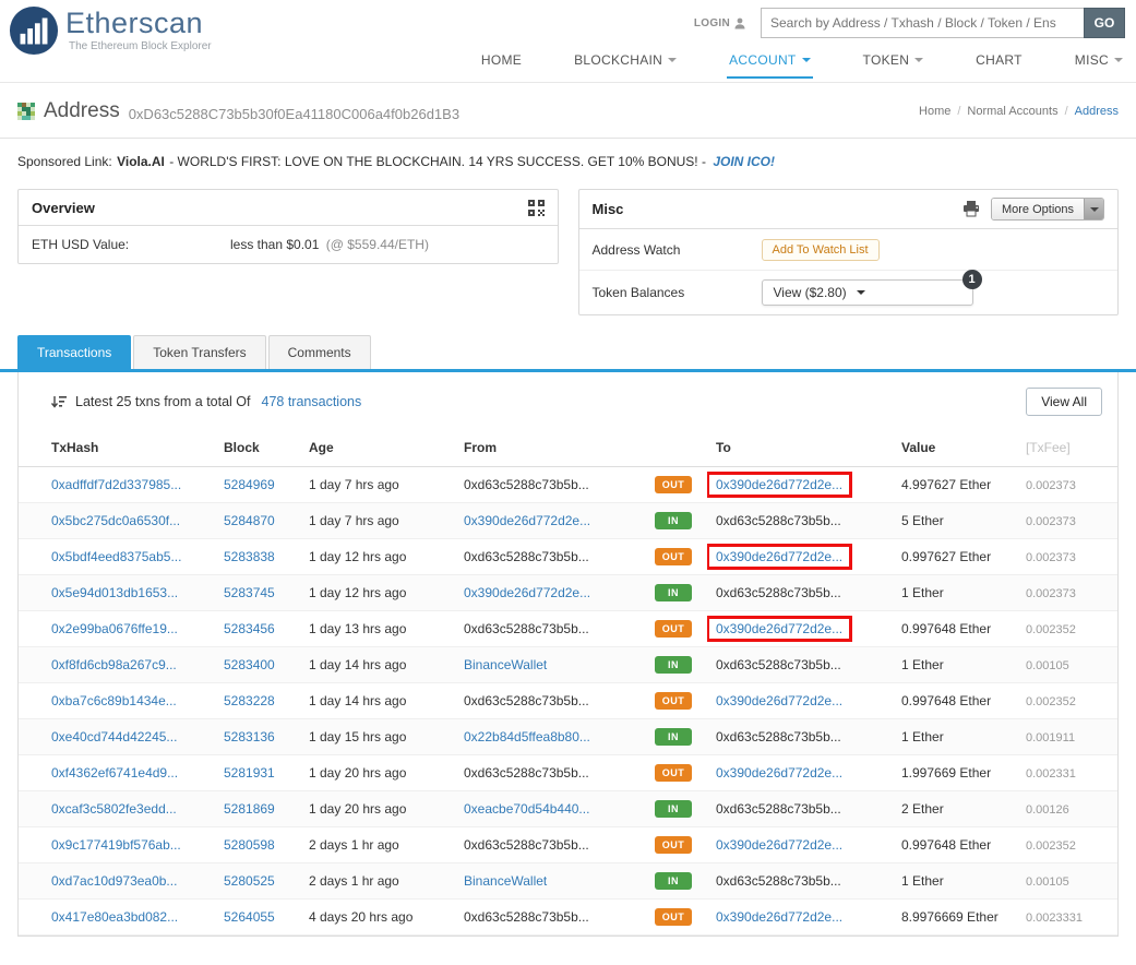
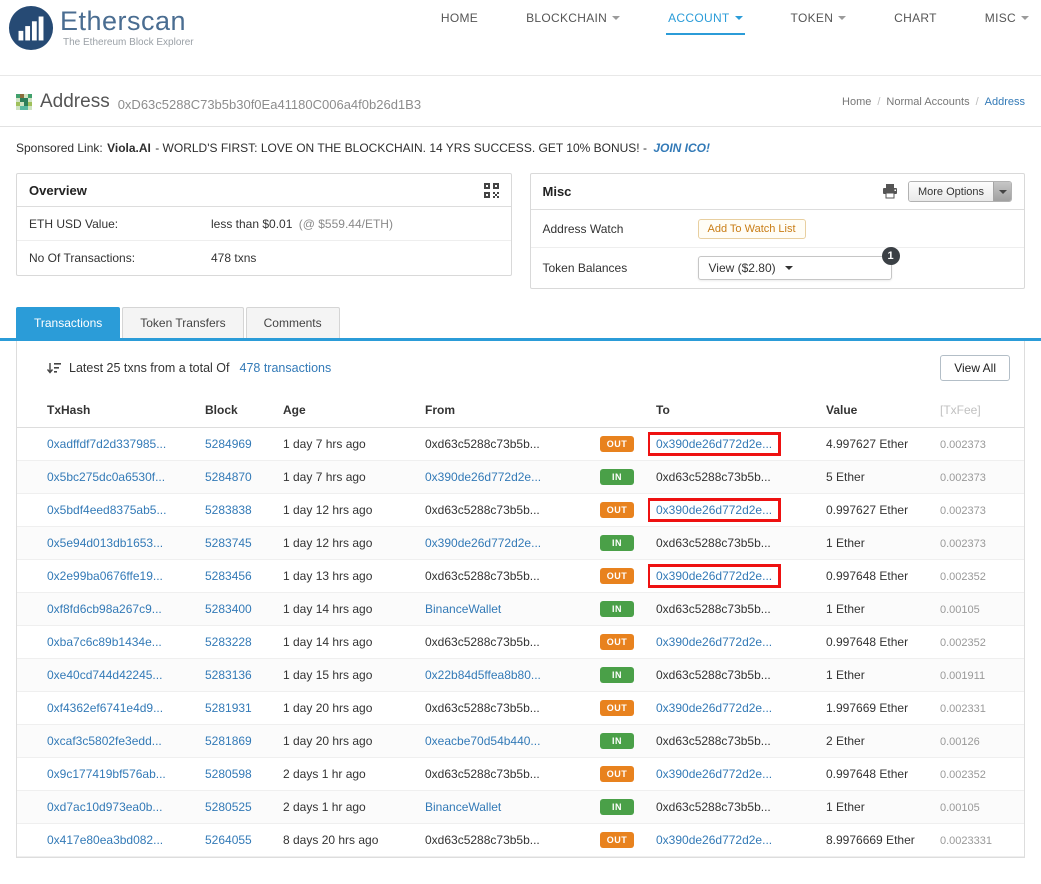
  Etherscan
  The Ethereum Block Explorer
- LOGIN
- Search by Address / Txhash / Block / Token / Ens
- GO
  HOME
  BLOCKCHAIN
  ACCOUNT
  TOKEN
  CHART
  MISC
  Address
  0xD63c5288C73b5b30f0Ea41180C006a4f0b26d1B3
  Home
  /
  Normal Accounts
  /
  Address
  Sponsored Link: Viola.AI - WORLD'S FIRST: LOVE ON THE BLOCKCHAIN. 14 YRS SUCCESS. GET 10% BONUS! - JOIN ICO!
  Overview
  ETH USD Value:
  less than $0.01 (@ $559.44/ETH)
+ No Of Transactions:
+ 478 txns
  Misc
  More Options
  Address Watch
  Add To Watch List
  Token Balances
  View ($2.80)
  1
  Transactions
  Token Transfers
  Comments
  Latest 25 txns from a total Of
  478 transactions
  View All
  TxHash	Block	Age	From		To	Value	[TxFee]
  0xadffdf7d2d337985...	5284969	1 day 7 hrs ago	0xd63c5288c73b5b...	OUT	0x390de26d772d2e...	4.997627 Ether	0.002373
  0x5bc275dc0a6530f...	5284870	1 day 7 hrs ago	0x390de26d772d2e...	IN	0xd63c5288c73b5b...	5 Ether	0.002373
  0x5bdf4eed8375ab5...	5283838	1 day 12 hrs ago	0xd63c5288c73b5b...	OUT	0x390de26d772d2e...	0.997627 Ether	0.002373
  0x5e94d013db1653...	5283745	1 day 12 hrs ago	0x390de26d772d2e...	IN	0xd63c5288c73b5b...	1 Ether	0.002373
  0x2e99ba0676ffe19...	5283456	1 day 13 hrs ago	0xd63c5288c73b5b...	OUT	0x390de26d772d2e...	0.997648 Ether	0.002352
  0xf8fd6cb98a267c9...	5283400	1 day 14 hrs ago	BinanceWallet	IN	0xd63c5288c73b5b...	1 Ether	0.00105
  0xba7c6c89b1434e...	5283228	1 day 14 hrs ago	0xd63c5288c73b5b...	OUT	0x390de26d772d2e...	0.997648 Ether	0.002352
  0xe40cd744d42245...	5283136	1 day 15 hrs ago	0x22b84d5ffea8b80...	IN	0xd63c5288c73b5b...	1 Ether	0.001911
  0xf4362ef6741e4d9...	5281931	1 day 20 hrs ago	0xd63c5288c73b5b...	OUT	0x390de26d772d2e...	1.997669 Ether	0.002331
  0xcaf3c5802fe3edd...	5281869	1 day 20 hrs ago	0xeacbe70d54b440...	IN	0xd63c5288c73b5b...	2 Ether	0.00126
  0x9c177419bf576ab...	5280598	2 days 1 hr ago	0xd63c5288c73b5b...	OUT	0x390de26d772d2e...	0.997648 Ether	0.002352
  0xd7ac10d973ea0b...	5280525	2 days 1 hr ago	BinanceWallet	IN	0xd63c5288c73b5b...	1 Ether	0.00105
- 0x417e80ea3bd082...	5264055	4 days 20 hrs ago	0xd63c5288c73b5b...	OUT	0x390de26d772d2e...	8.9976669 Ether	0.0023331
+ 0x417e80ea3bd082...	5264055	8 days 20 hrs ago	0xd63c5288c73b5b...	OUT	0x390de26d772d2e...	8.9976669 Ether	0.0023331
